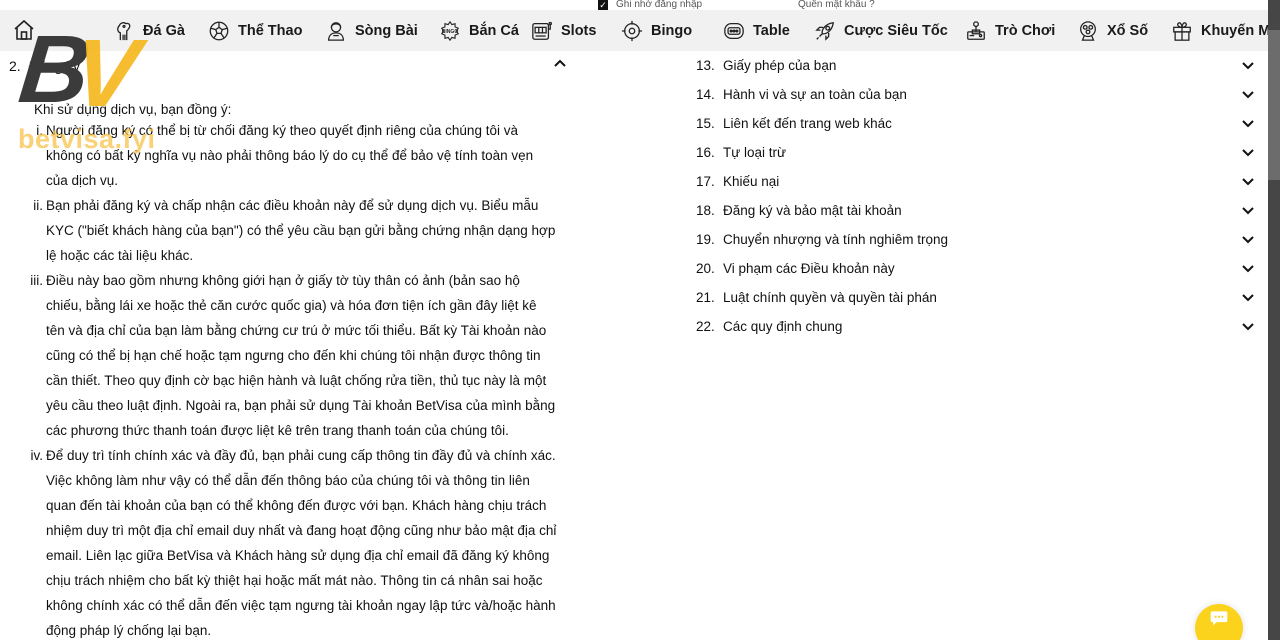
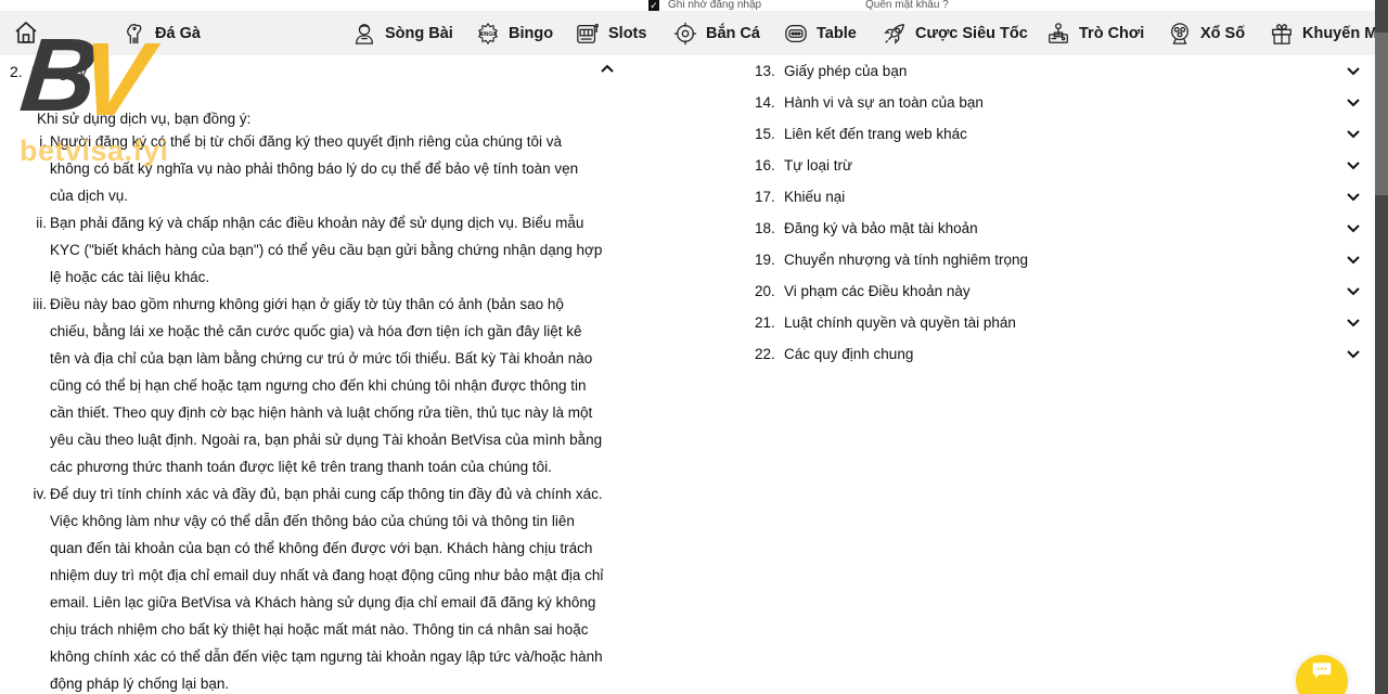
  ✓
  Ghi nhớ đăng nhập
  Quên mật khẩu ?
  Đá Gà
- Thể Thao
  Sòng Bài
- Bắn Cá
+ Bingo
  Slots
- Bingo
+ Bắn Cá
  Table
  Cược Siêu Tốc
  Trò Chơi
  Xổ Số
  Khuyến M
  betvisa.fyi
  2.
  Đăng ký
  Khi sử dụng dịch vụ, bạn đồng ý:
  i.
  Người đăng ký có thể bị từ chối đăng ký theo quyết định riêng của chúng tôi và không có bất kỳ nghĩa vụ nào phải thông báo lý do cụ thể để bảo vệ tính toàn vẹn của dịch vụ.
  ii.
  Bạn phải đăng ký và chấp nhận các điều khoản này để sử dụng dịch vụ. Biểu mẫu KYC ("biết khách hàng của bạn") có thể yêu cầu bạn gửi bằng chứng nhận dạng hợp lệ hoặc các tài liệu khác.
  iii.
  Điều này bao gồm nhưng không giới hạn ở giấy tờ tùy thân có ảnh (bản sao hộ chiếu, bằng lái xe hoặc thẻ căn cước quốc gia) và hóa đơn tiện ích gần đây liệt kê tên và địa chỉ của bạn làm bằng chứng cư trú ở mức tối thiểu. Bất kỳ Tài khoản nào cũng có thể bị hạn chế hoặc tạm ngưng cho đến khi chúng tôi nhận được thông tin cần thiết. Theo quy định cờ bạc hiện hành và luật chống rửa tiền, thủ tục này là một yêu cầu theo luật định. Ngoài ra, bạn phải sử dụng Tài khoản BetVisa của mình bằng các phương thức thanh toán được liệt kê trên trang thanh toán của chúng tôi.
  iv.
  Để duy trì tính chính xác và đầy đủ, bạn phải cung cấp thông tin đầy đủ và chính xác. Việc không làm như vậy có thể dẫn đến thông báo của chúng tôi và thông tin liên quan đến tài khoản của bạn có thể không đến được với bạn. Khách hàng chịu trách nhiệm duy trì một địa chỉ email duy nhất và đang hoạt động cũng như bảo mật địa chỉ email. Liên lạc giữa BetVisa và Khách hàng sử dụng địa chỉ email đã đăng ký không chịu trách nhiệm cho bất kỳ thiệt hại hoặc mất mát nào. Thông tin cá nhân sai hoặc không chính xác có thể dẫn đến việc tạm ngưng tài khoản ngay lập tức và/hoặc hành động pháp lý chống lại bạn.
  13.
  Giấy phép của bạn
  14.
  Hành vi và sự an toàn của bạn
  15.
  Liên kết đến trang web khác
  16.
  Tự loại trừ
  17.
  Khiếu nại
  18.
  Đăng ký và bảo mật tài khoản
  19.
  Chuyển nhượng và tính nghiêm trọng
  20.
  Vi phạm các Điều khoản này
  21.
  Luật chính quyền và quyền tài phán
  22.
  Các quy định chung
